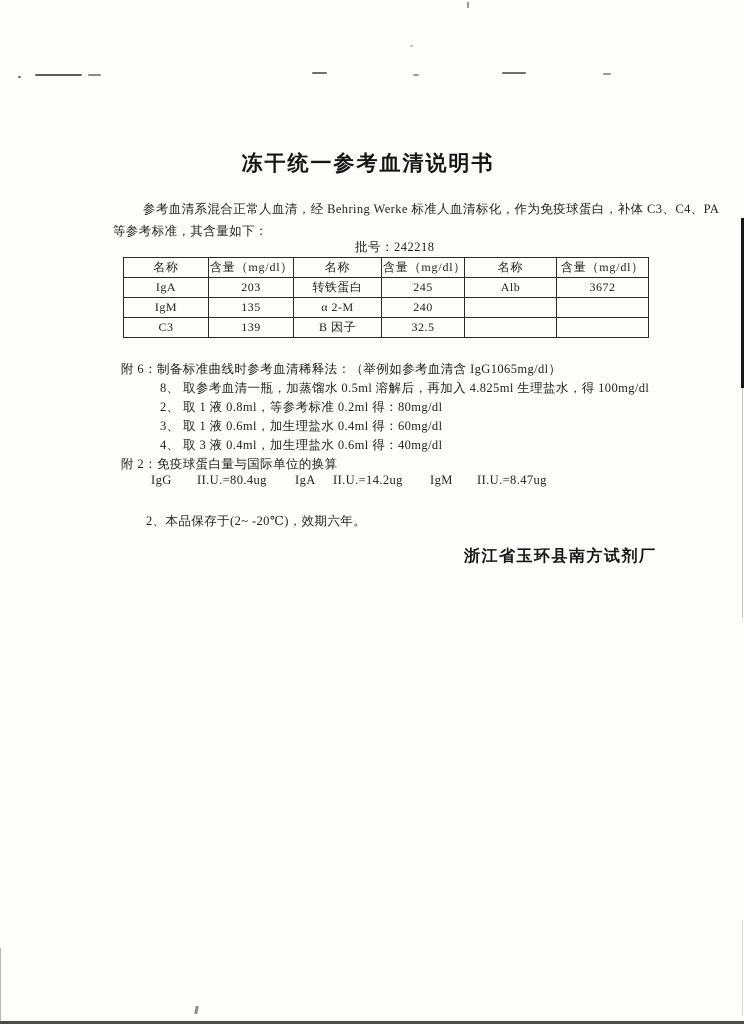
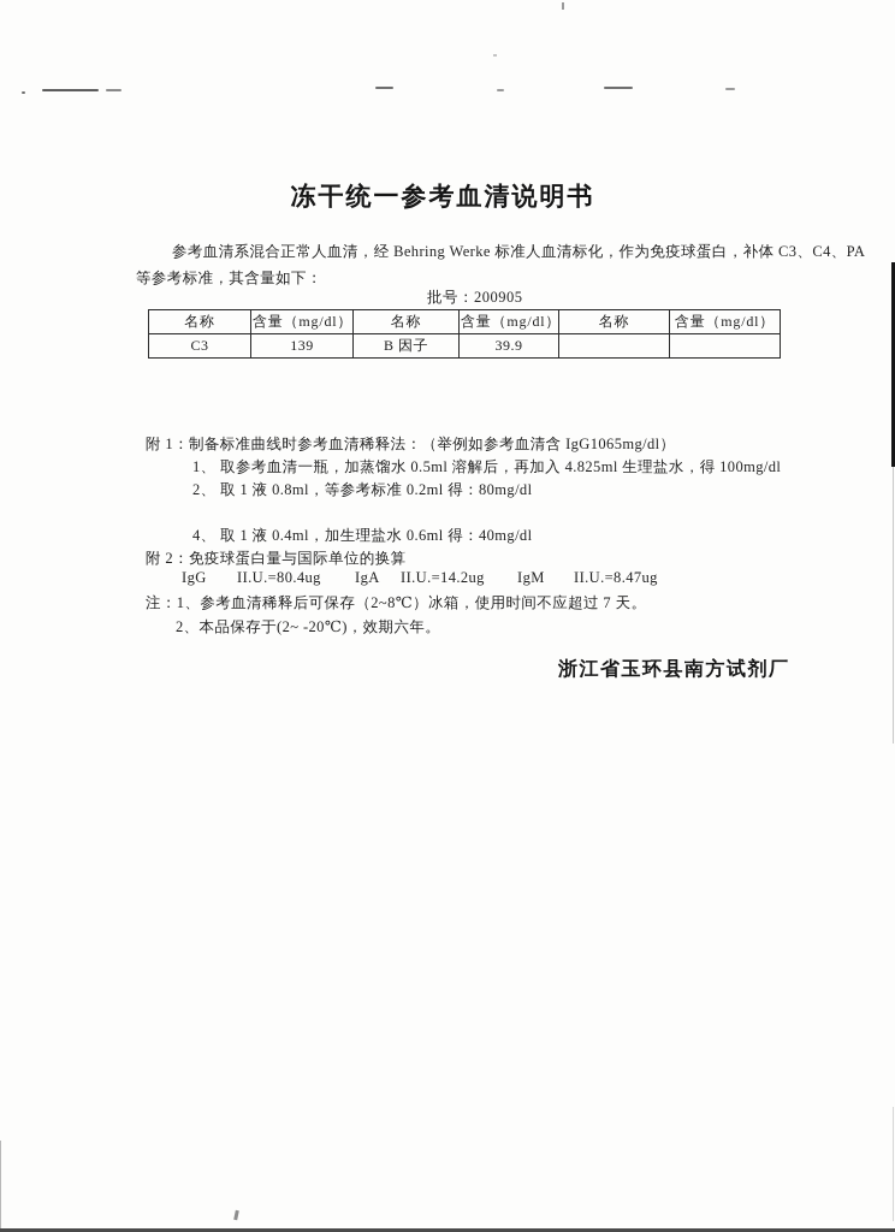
  冻干统一参考血清说明书
  参考血清系混合正常人血清，经 Behring Werke 标准人血清标化，作为免疫球蛋白，补体 C3、C4、PA
  等参考标准，其含量如下：
- 批号：242218
+ 批号：200905
  名称	含量（mg/dl）	名称	含量（mg/dl）	名称	含量（mg/dl）
- IgA	203	转铁蛋白	245	Alb	3672
- IgM	135	α 2-M	240
- C3	139	B 因子	32.5
+ C3	139	B 因子	39.9
- 附 6：制备标准曲线时参考血清稀释法：（举例如参考血清含 IgG1065mg/dl）
+ 附 1：制备标准曲线时参考血清稀释法：（举例如参考血清含 IgG1065mg/dl）
- 8、 取参考血清一瓶，加蒸馏水 0.5ml 溶解后，再加入 4.825ml 生理盐水，得 100mg/dl
+ 1、 取参考血清一瓶，加蒸馏水 0.5ml 溶解后，再加入 4.825ml 生理盐水，得 100mg/dl
  2、 取 1 液 0.8ml，等参考标准 0.2ml 得：80mg/dl
- 3、 取 1 液 0.6ml，加生理盐水 0.4ml 得：60mg/dl
- 4、 取 3 液 0.4ml，加生理盐水 0.6ml 得：40mg/dl
+ 4、 取 1 液 0.4ml，加生理盐水 0.6ml 得：40mg/dl
  附 2：免疫球蛋白量与国际单位的换算
  IgG
  II.U.=80.4ug
  IgA
  II.U.=14.2ug
  IgM
  II.U.=8.47ug
+ 注：1、参考血清稀释后可保存（2~8℃）冰箱，使用时间不应超过 7 天。
  2、本品保存于(2~ -20℃)，效期六年。
  浙江省玉环县南方试剂厂
